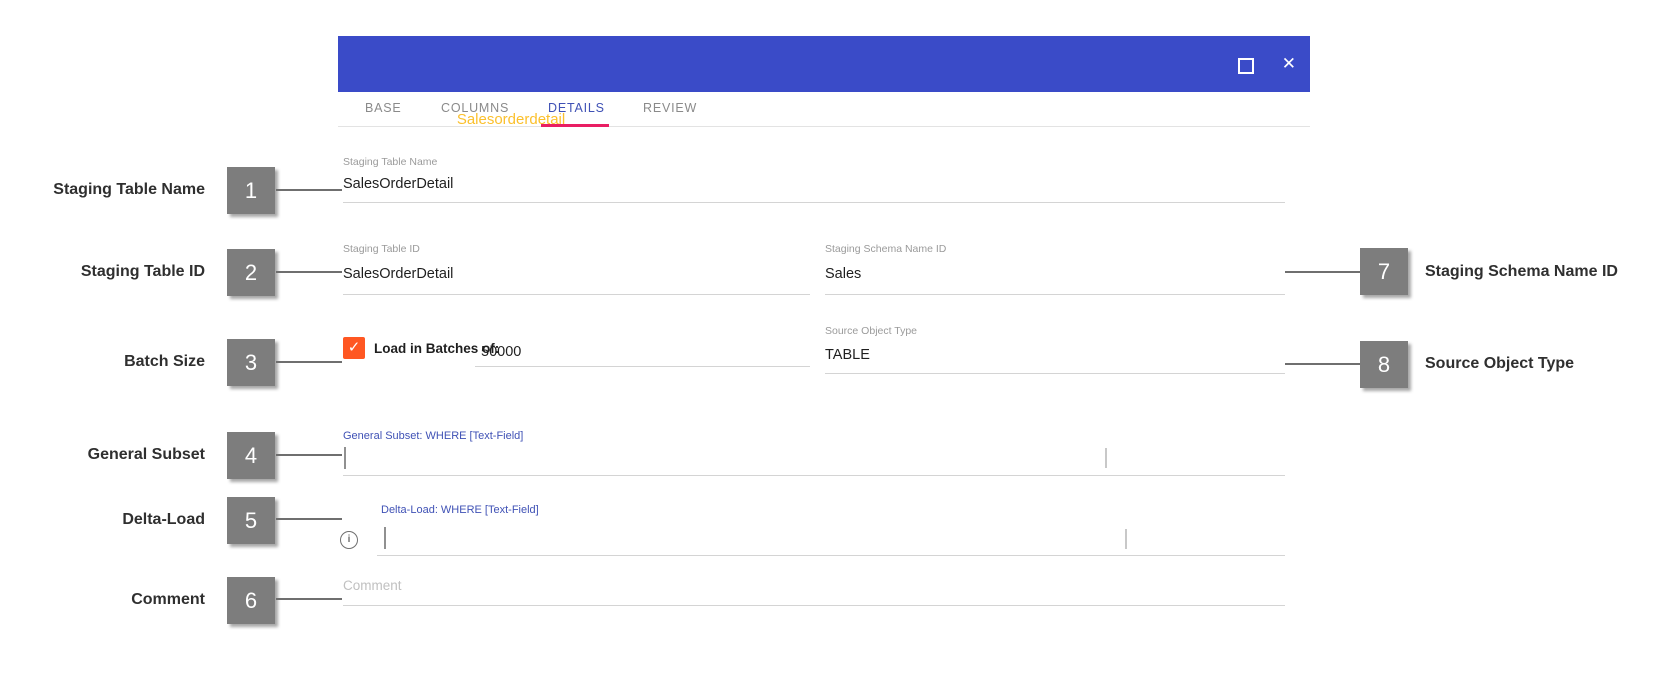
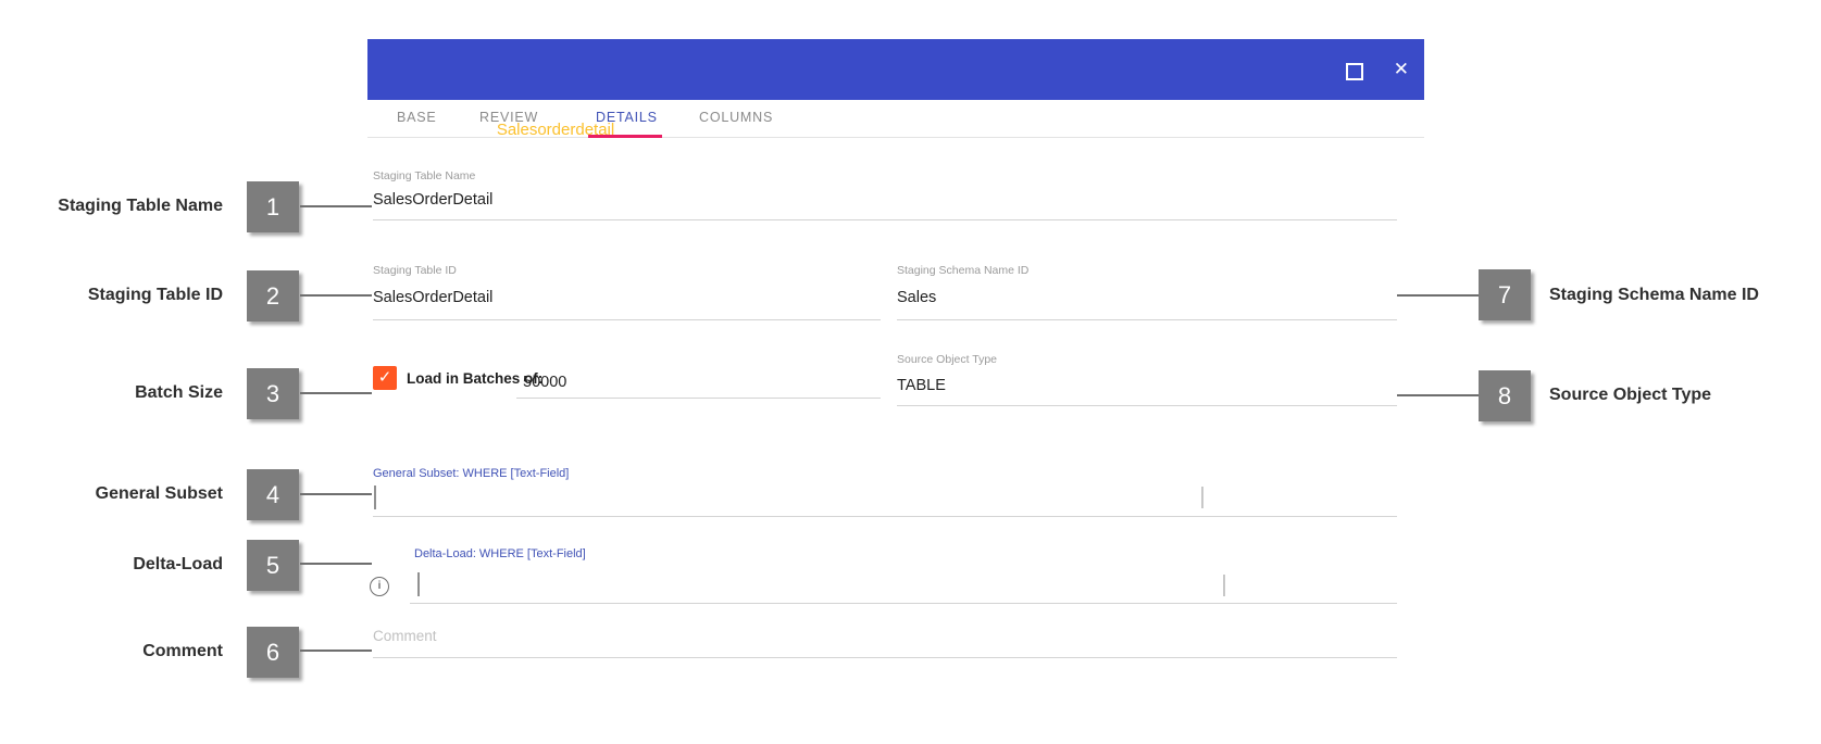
  Staging Table Name
  Staging Table ID
  Batch Size
  General Subset
  Delta-Load
  Comment
  1
  2
  3
  4
  5
  6
  7
  8
  Staging Schema Name ID
  Source Object Type
  Add Table: Salesorderdetail
  ✕
  BASE
- COLUMNS
+ REVIEW
  DETAILS
- REVIEW
+ COLUMNS
  Staging Table Name
  SalesOrderDetail
  Staging Table ID
  SalesOrderDetail
  Staging Schema Name ID
  Sales
  ✓
  Load in Batches of:
  50000
  Source Object Type
  TABLE
  General Subset: WHERE [Text-Field]
  Delta-Load: WHERE [Text-Field]
  i
  Comment
